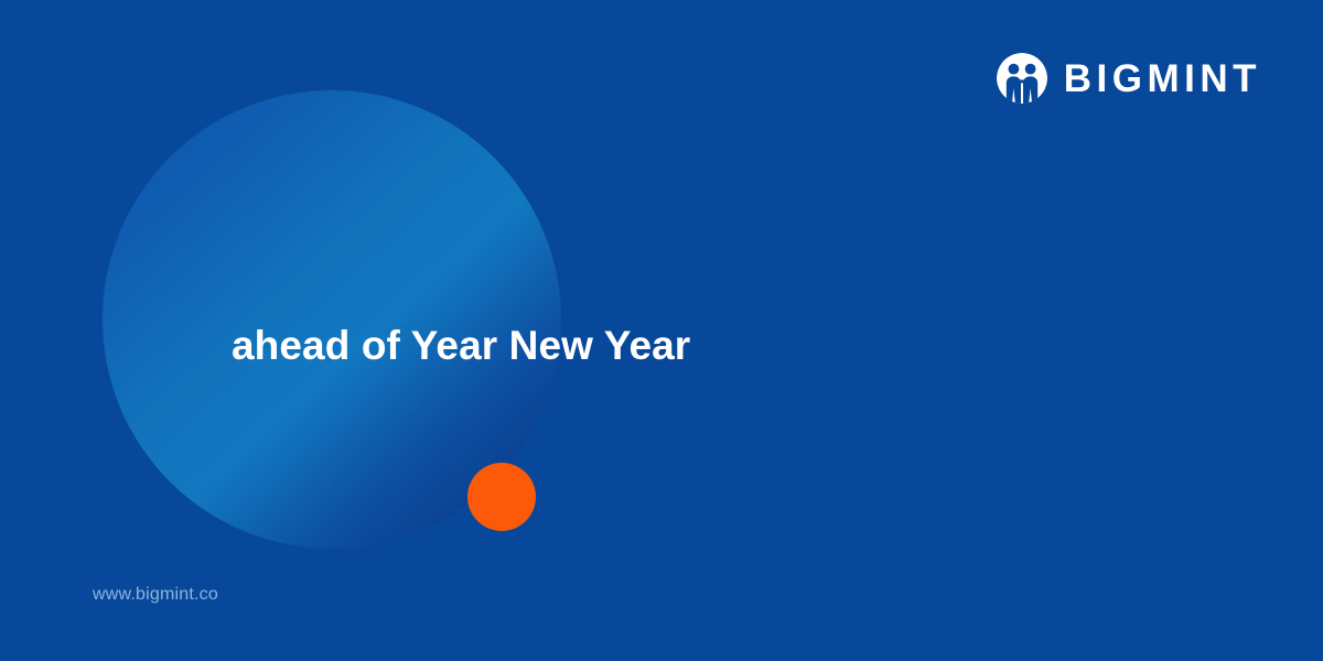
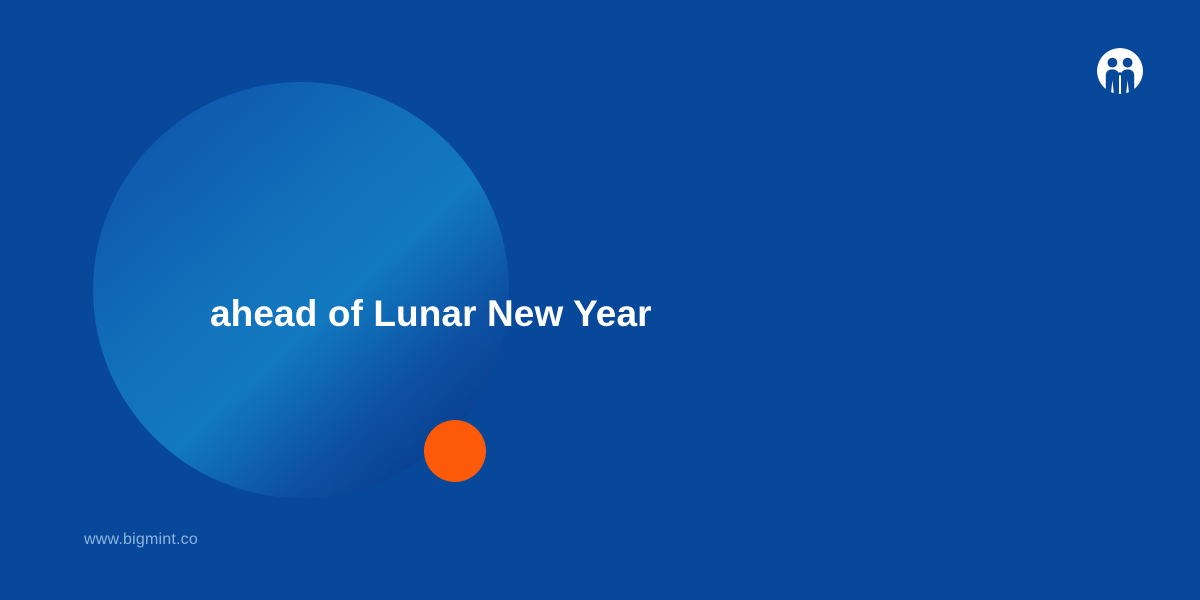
- BIGMINT
- ahead of Year New Year
+ ahead of Lunar New Year
  www.bigmint.co
